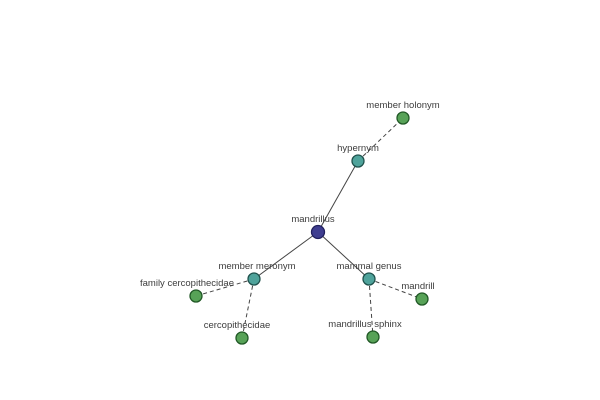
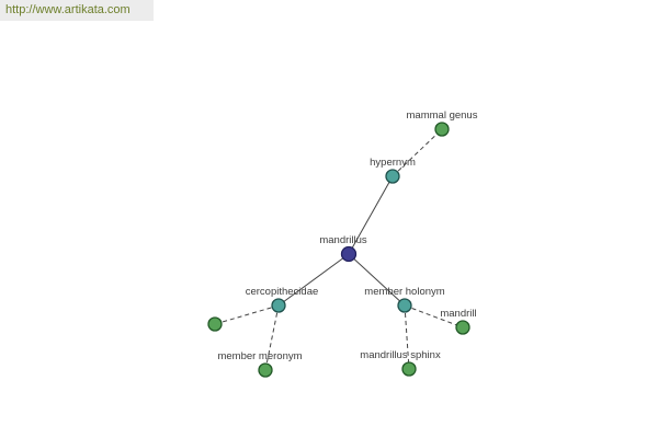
+ http://www.artikata.com
- member holonym
+ mammal genus
  hypernym
  mandrillus
- member meronym
+ cercopithecidae
- mammal genus
+ member holonym
- family cercopithecidae
- cercopithecidae
+ member meronym
  mandrill
  mandrillus sphinx
